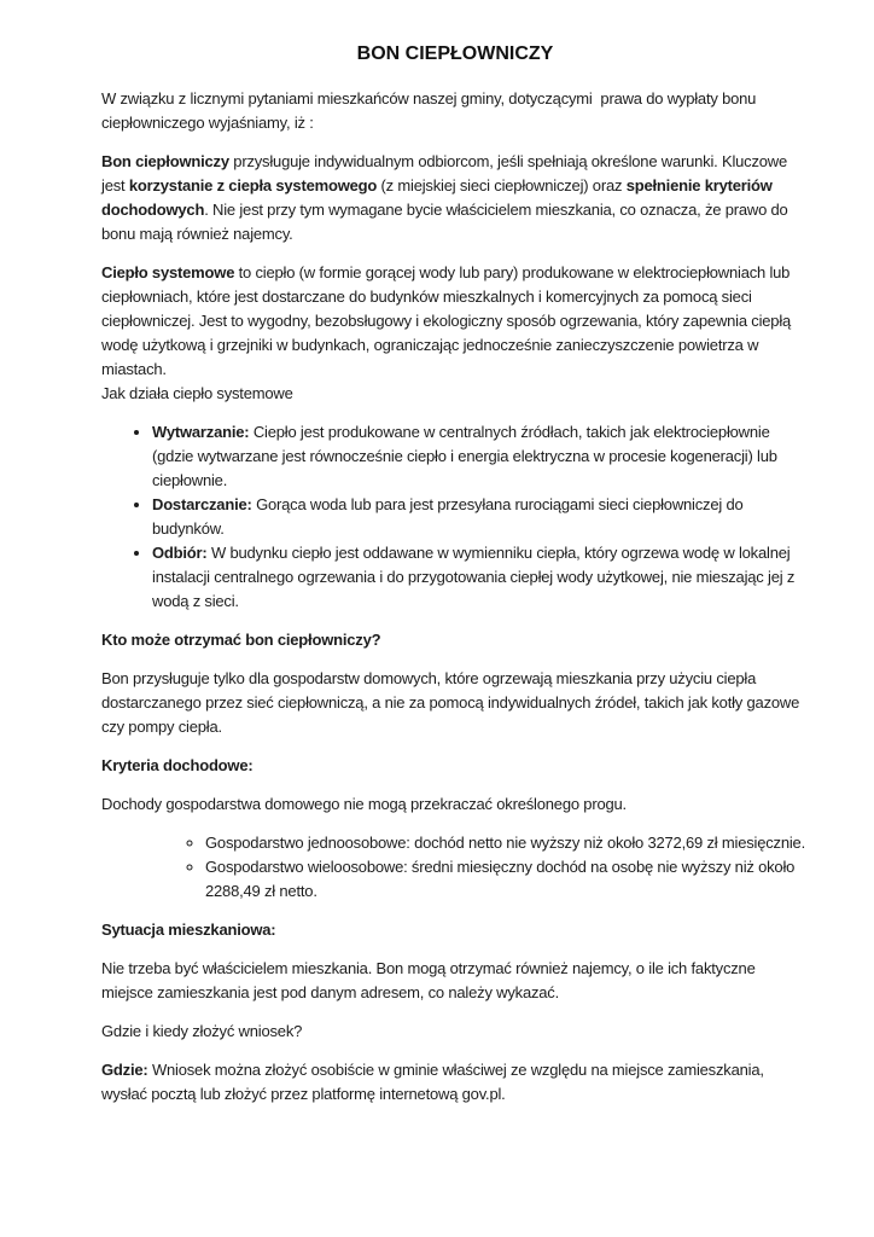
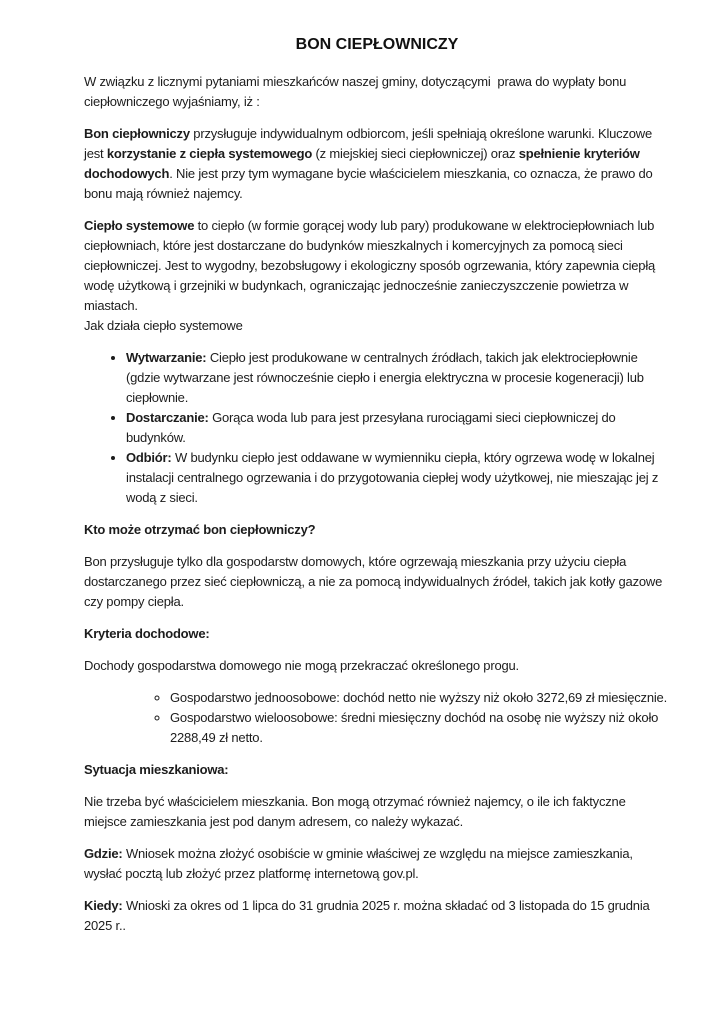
  BON CIEPŁOWNICZY
  W związku z licznymi pytaniami mieszkańców naszej gminy, dotyczącymi prawa do wypłaty bonu ciepłowniczego wyjaśniamy, iż :
  Bon ciepłowniczy przysługuje indywidualnym odbiorcom, jeśli spełniają określone warunki. Kluczowe jest korzystanie z ciepła systemowego (z miejskiej sieci ciepłowniczej) oraz spełnienie kryteriów dochodowych. Nie jest przy tym wymagane bycie właścicielem mieszkania, co oznacza, że prawo do bonu mają również najemcy.
  Ciepło systemowe to ciepło (w formie gorącej wody lub pary) produkowane w elektrociepłowniach lub ciepłowniach, które jest dostarczane do budynków mieszkalnych i komercyjnych za pomocą sieci ciepłowniczej. Jest to wygodny, bezobsługowy i ekologiczny sposób ogrzewania, który zapewnia ciepłą wodę użytkową i grzejniki w budynkach, ograniczając jednocześnie zanieczyszczenie powietrza w miastach.
  Jak działa ciepło systemowe
  Wytwarzanie: Ciepło jest produkowane w centralnych źródłach, takich jak elektrociepłownie (gdzie wytwarzane jest równocześnie ciepło i energia elektryczna w procesie kogeneracji) lub ciepłownie.
  Dostarczanie: Gorąca woda lub para jest przesyłana rurociągami sieci ciepłowniczej do budynków.
  Odbiór: W budynku ciepło jest oddawane w wymienniku ciepła, który ogrzewa wodę w lokalnej instalacji centralnego ogrzewania i do przygotowania ciepłej wody użytkowej, nie mieszając jej z wodą z sieci.
  Kto może otrzymać bon ciepłowniczy?
  Bon przysługuje tylko dla gospodarstw domowych, które ogrzewają mieszkania przy użyciu ciepła dostarczanego przez sieć ciepłowniczą, a nie za pomocą indywidualnych źródeł, takich jak kotły gazowe czy pompy ciepła.
  Kryteria dochodowe:
  Dochody gospodarstwa domowego nie mogą przekraczać określonego progu.
  Gospodarstwo jednoosobowe: dochód netto nie wyższy niż około 3272,69 zł miesięcznie.
  Gospodarstwo wieloosobowe: średni miesięczny dochód na osobę nie wyższy niż około 2288,49 zł netto.
  Sytuacja mieszkaniowa:
  Nie trzeba być właścicielem mieszkania. Bon mogą otrzymać również najemcy, o ile ich faktyczne miejsce zamieszkania jest pod danym adresem, co należy wykazać.
- Gdzie i kiedy złożyć wniosek?
  Gdzie: Wniosek można złożyć osobiście w gminie właściwej ze względu na miejsce zamieszkania, wysłać pocztą lub złożyć przez platformę internetową gov.pl.
+ Kiedy: Wnioski za okres od 1 lipca do 31 grudnia 2025 r. można składać od 3 listopada do 15 grudnia 2025 r..
